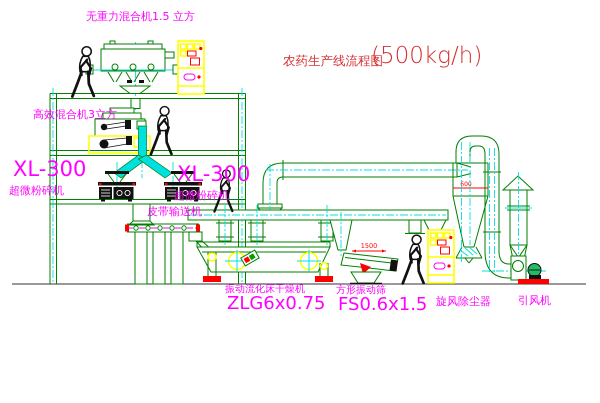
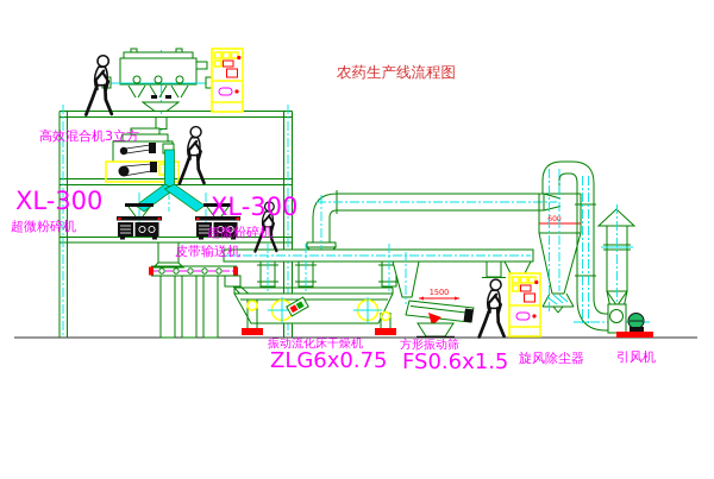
  1500
  农药生产线流程图
- (500kg/h)
- 无重力混合机1.5 立方
  高效混合机3立方
  XL-300
  超微粉碎机
  XL-300
  超微粉碎机
  皮带输送机
  振动流化床干燥机
  ZLG6x0.75
  方形振动筛
  FS0.6x1.5
  旋风除尘器
  引风机
